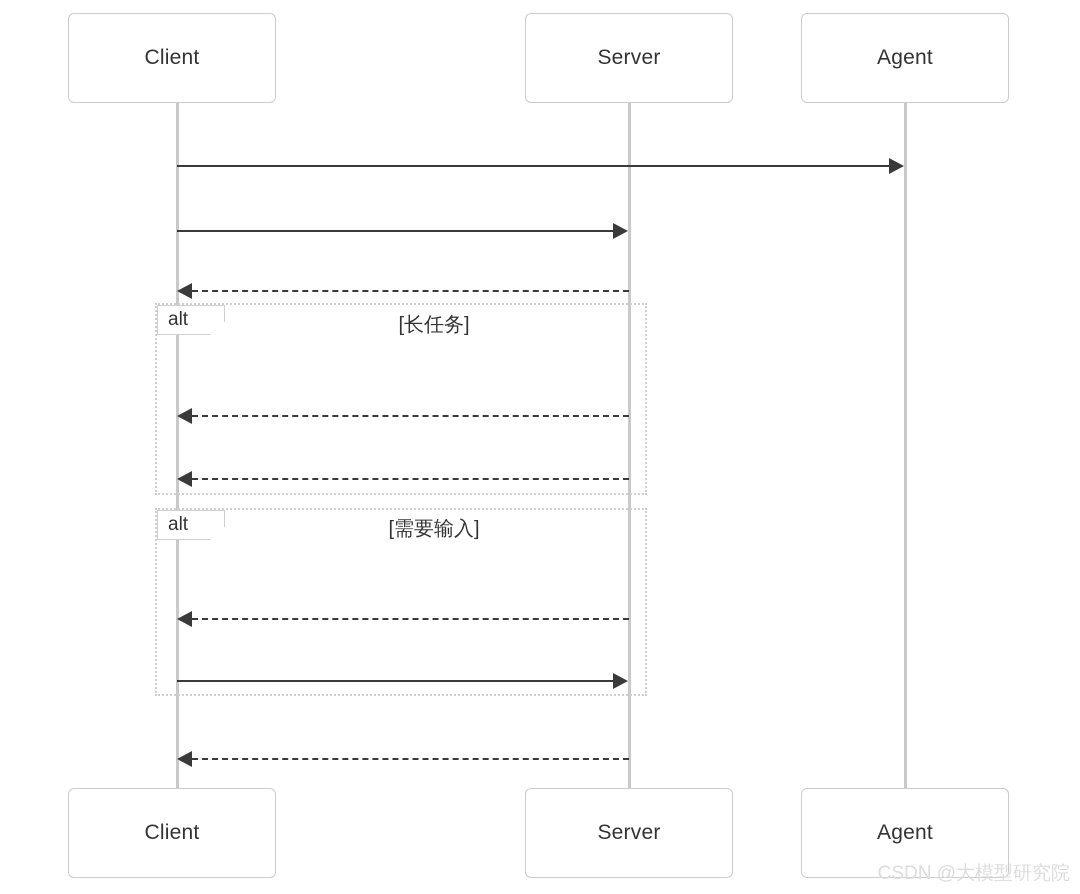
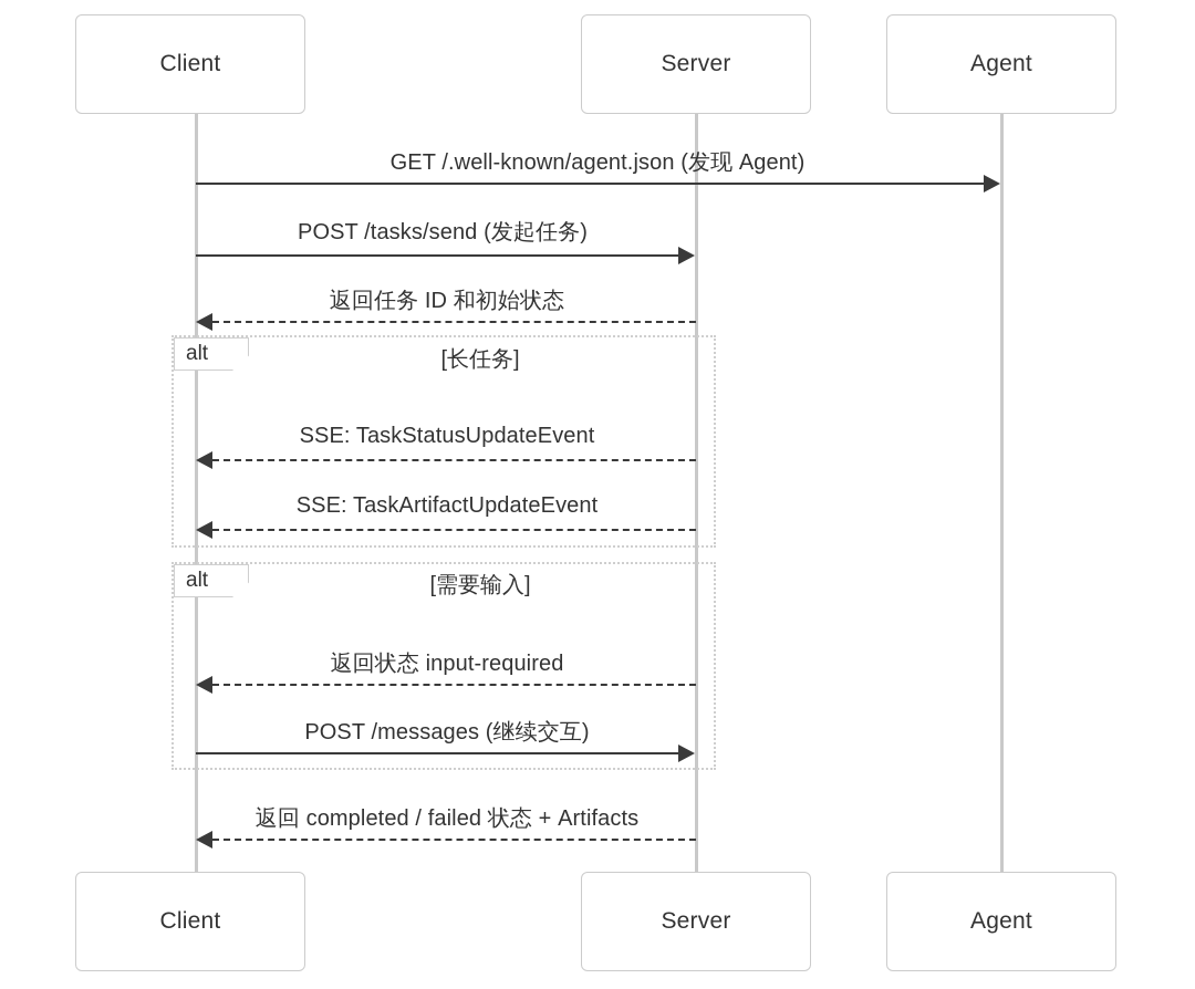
  Client
  Server
  Agent
  alt
  [长任务]
  alt
  [需要输入]
+ GET /.well-known/agent.json (发现 Agent)
+ POST /tasks/send (发起任务)
+ 返回任务 ID 和初始状态
+ SSE: TaskStatusUpdateEvent
+ SSE: TaskArtifactUpdateEvent
+ 返回状态 input-required
+ POST /messages (继续交互)
+ 返回 completed / failed 状态 + Artifacts
  Client
  Server
  Agent
- CSDN @大模型研究院
